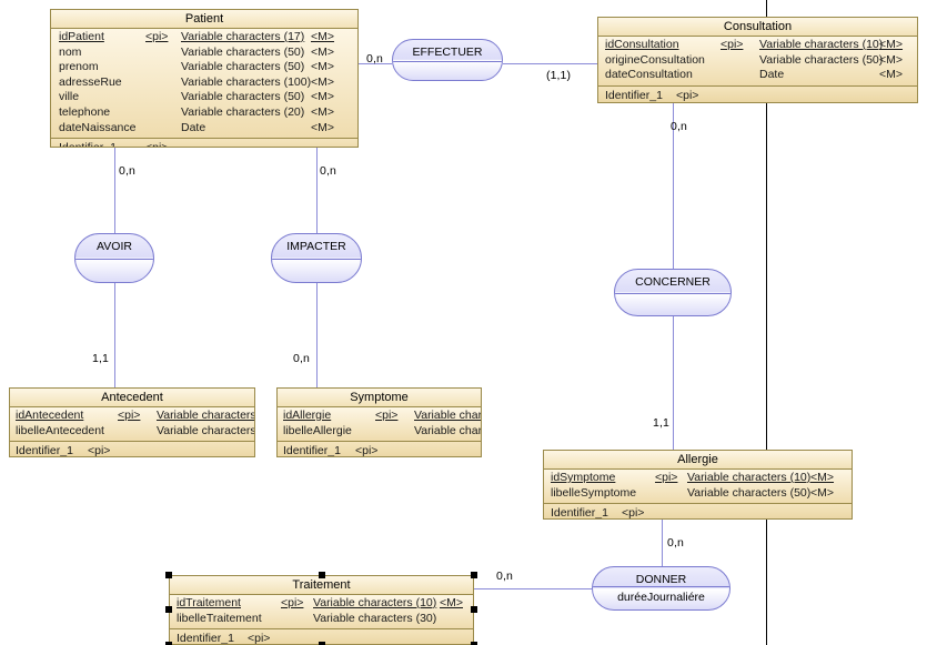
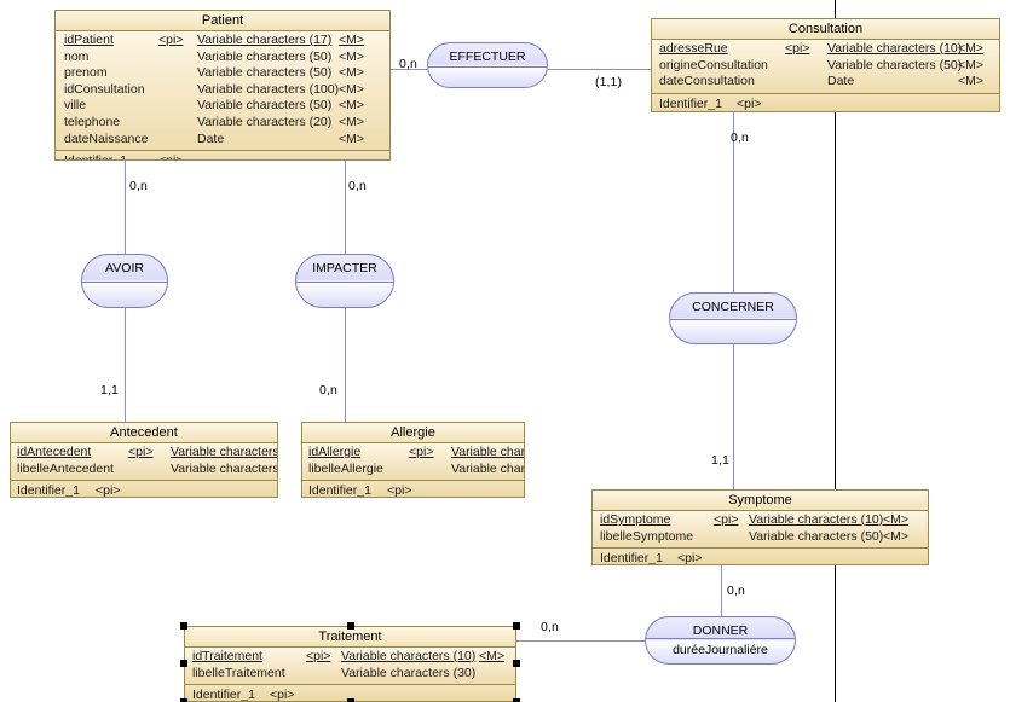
  Patient
  idPatient
  <pi>
  Variable characters (17)
  <M>
  nom
  Variable characters (50)
  <M>
  prenom
  Variable characters (50)
  <M>
- adresseRue
+ idConsultation
  Variable characters (100)
  <M>
  ville
  Variable characters (50)
  <M>
  telephone
  Variable characters (20)
  <M>
  dateNaissance
  Date
  <M>
  Consultation
- idConsultation
+ adresseRue
  <pi>
  Variable characters (10)
  <M>
  origineConsultation
  Variable characters (50)
  <M>
  dateConsultation
  Date
  <M>
  Identifier_1
  <pi>
  Antecedent
  idAntecedent
  <pi>
  Variable characters
  libelleAntecedent
  Variable characters
  Identifier_1
  <pi>
- Symptome
+ Allergie
  idAllergie
  <pi>
  Variable char
  libelleAllergie
  Variable char
  Identifier_1
  <pi>
- Allergie
+ Symptome
  idSymptome
  <pi>
  Variable characters (10)
  <M>
  libelleSymptome
  Variable characters (50)
  <M>
  Identifier_1
  <pi>
  Traitement
  idTraitement
  <pi>
  Variable characters (10)
  <M>
  libelleTraitement
  Variable characters (30)
  Identifier_1
  <pi>
  EFFECTUER
  AVOIR
  IMPACTER
  CONCERNER
  DONNER
  duréeJournaliére
  0,n
  (1,1)
  0,n
  0,n
  1,1
  0,n
  0,n
  1,1
  0,n
  0,n
